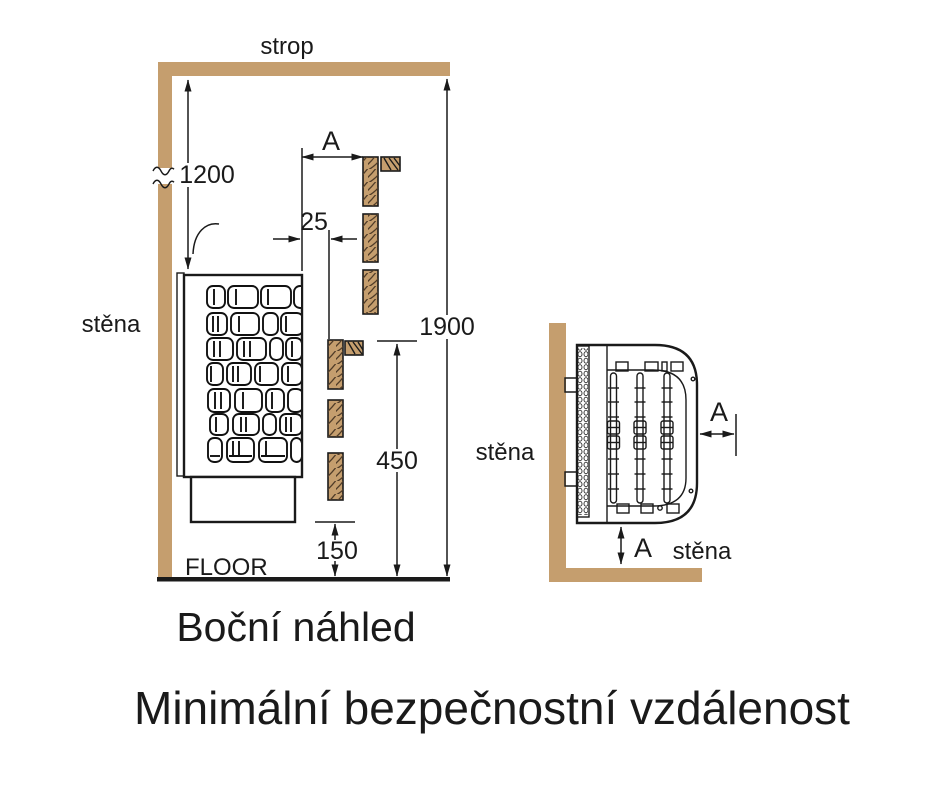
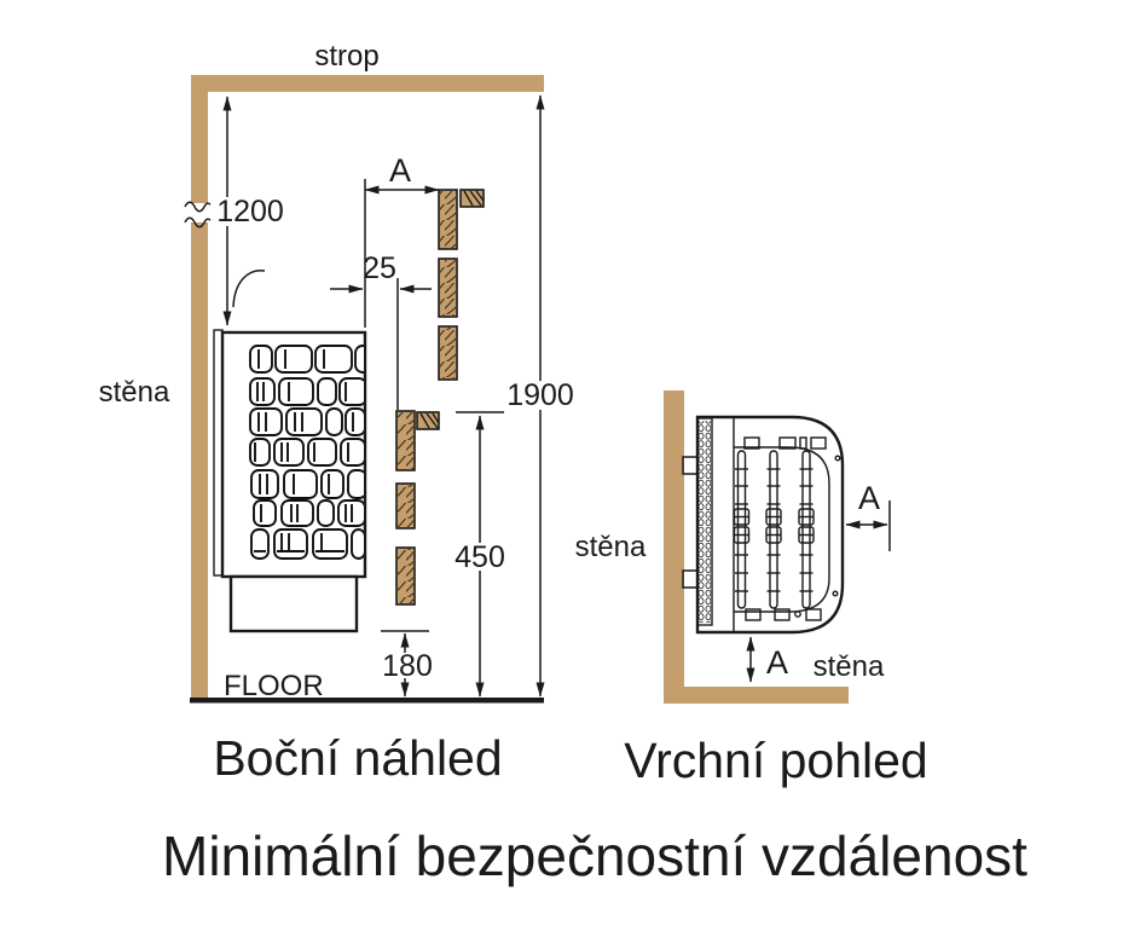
  1200
  A
  25
  1900
  450
- 150
+ 180
  strop
  stěna
  FLOOR
  A
  A
  stěna
  stěna
  Boční náhled
+ Vrchní pohled
  Minimální bezpečnostní vzdálenost
